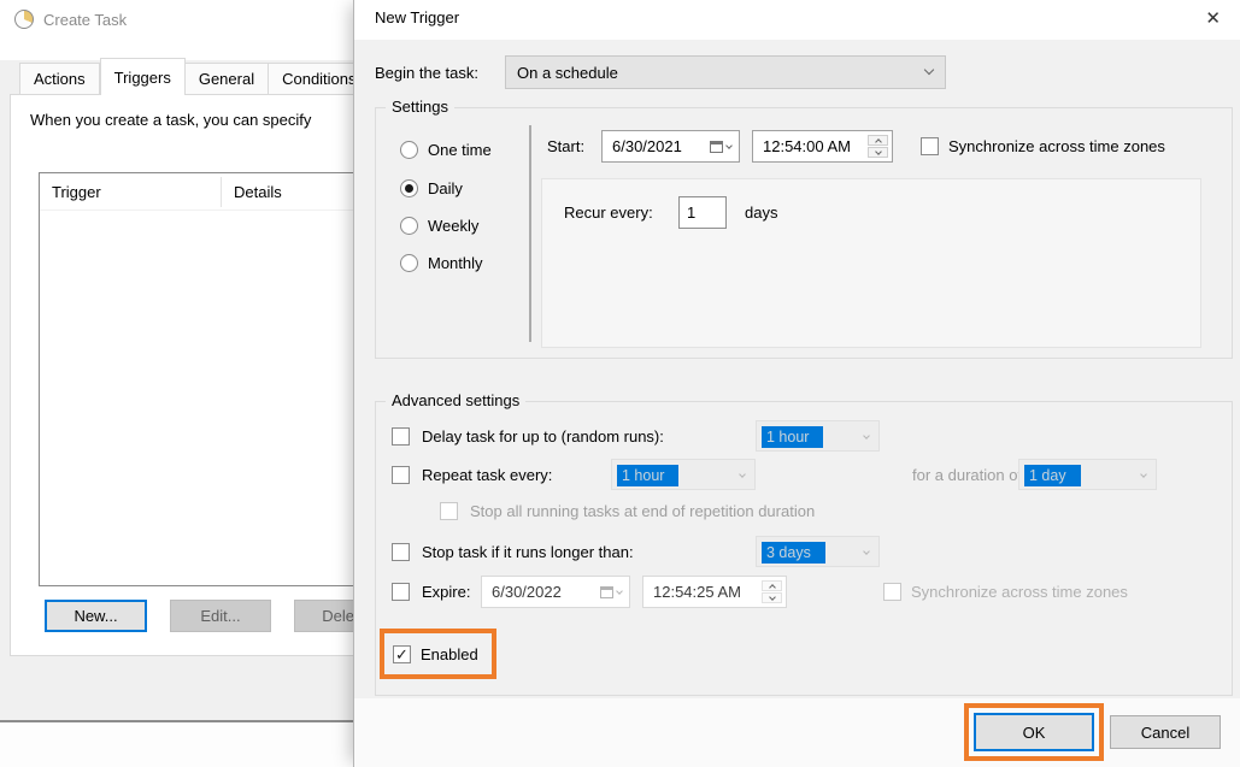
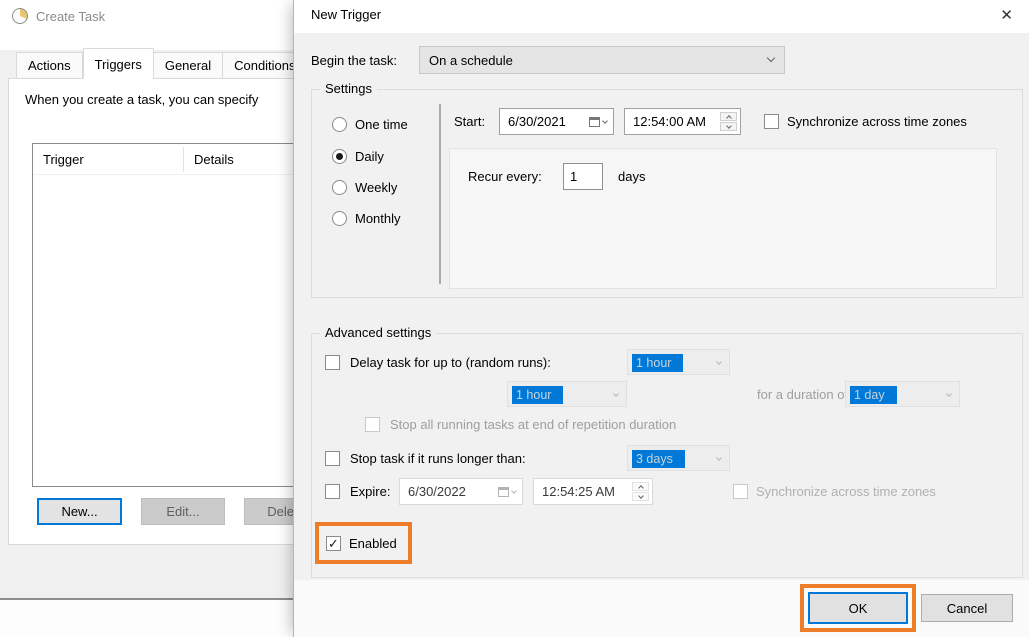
  Create Task
  Actions
  Triggers
  General
  Condition
  When you create a task, you can specify
  Trigger
  Details
  New...
  Edit...
  New Trigger
  ✕
  Begin the task:
  On a schedule
  Settings
  One time
  Daily
  Weekly
  Monthly
  Start:
  6/30/2021
  12:54:00 AM
  Synchronize across time zones
  Recur every:
  1
  days
  Advanced settings
  Delay task for up to (random runs):
  1 hour
- Repeat task every:
  1 hour
  for a duration o
  1 day
  Stop all running tasks at end of repetition duration
  Stop task if it runs longer than:
  3 days
  Expire:
  6/30/2022
  12:54:25 AM
  Synchronize across time zones
  ✓
  Enabled
  OK
  Cancel
